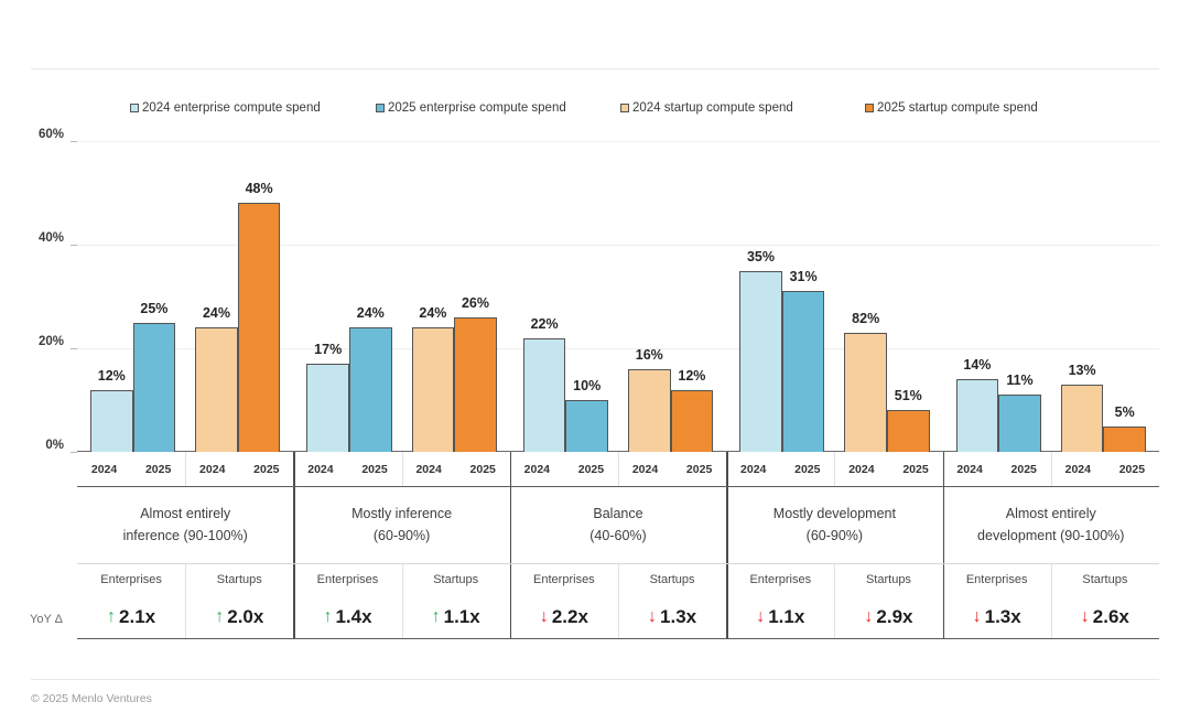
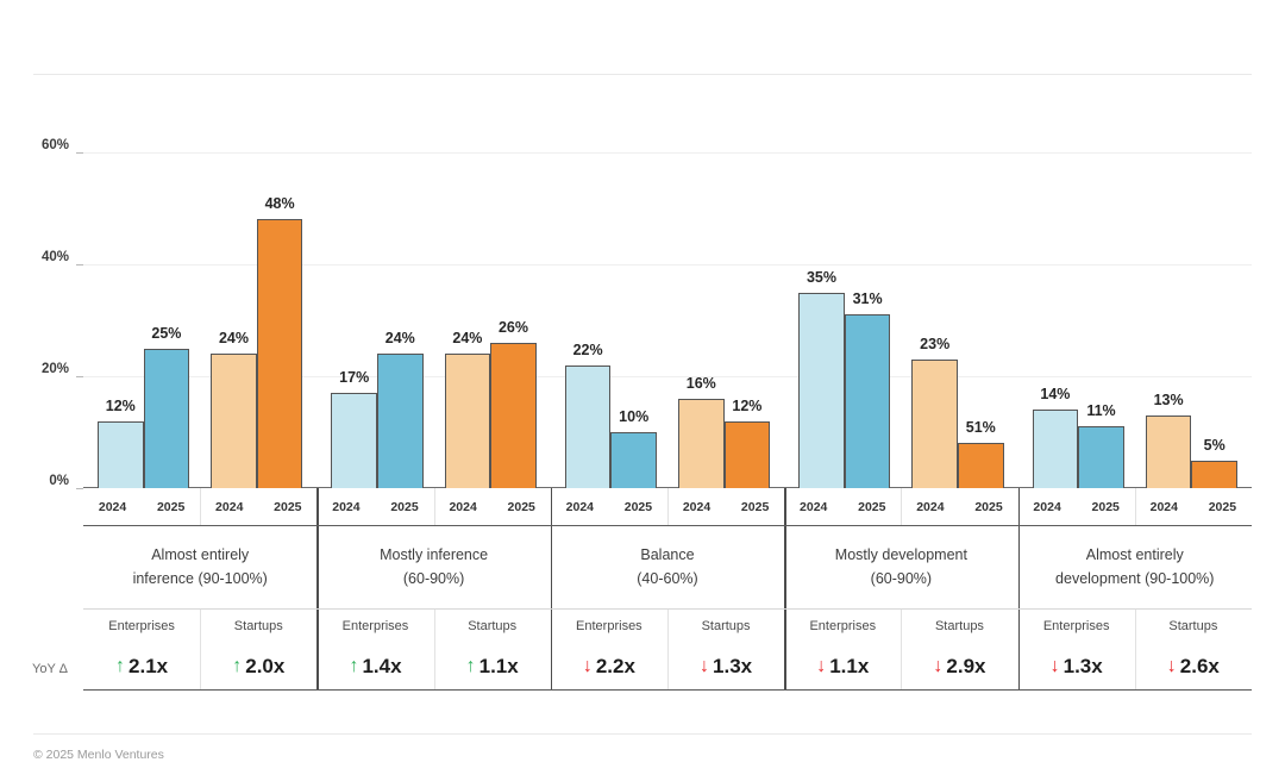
- 2024 enterprise compute spend
- 2025 enterprise compute spend
- 2024 startup compute spend
- 2025 startup compute spend
  0%
  20%
  40%
  60%
  12%
  25%
  24%
  48%
  17%
  24%
  24%
  26%
  22%
  10%
  16%
  12%
  35%
  31%
- 82%
+ 23%
  51%
  14%
  11%
  13%
  5%
  2024
  2025
  2024
  2025
  2024
  2025
  2024
  2025
  2024
  2025
  2024
  2025
  2024
  2025
  2024
  2025
  2024
  2025
  2024
  2025
  Almost entirely
  inference (90-100%)
  Mostly inference
  (60-90%)
  Balance
  (40-60%)
  Mostly development
  (60-90%)
  Almost entirely
  development (90-100%)
  Enterprises
  Startups
  Enterprises
  Startups
  Enterprises
  Startups
  Enterprises
  Startups
  Enterprises
  Startups
  ↑
  2.1x
  ↑
  2.0x
  ↑
  1.4x
  ↑
  1.1x
  ↓
  2.2x
  ↓
  1.3x
  ↓
  1.1x
  ↓
  2.9x
  ↓
  1.3x
  ↓
  2.6x
  YoY Δ
  © 2025 Menlo Ventures
